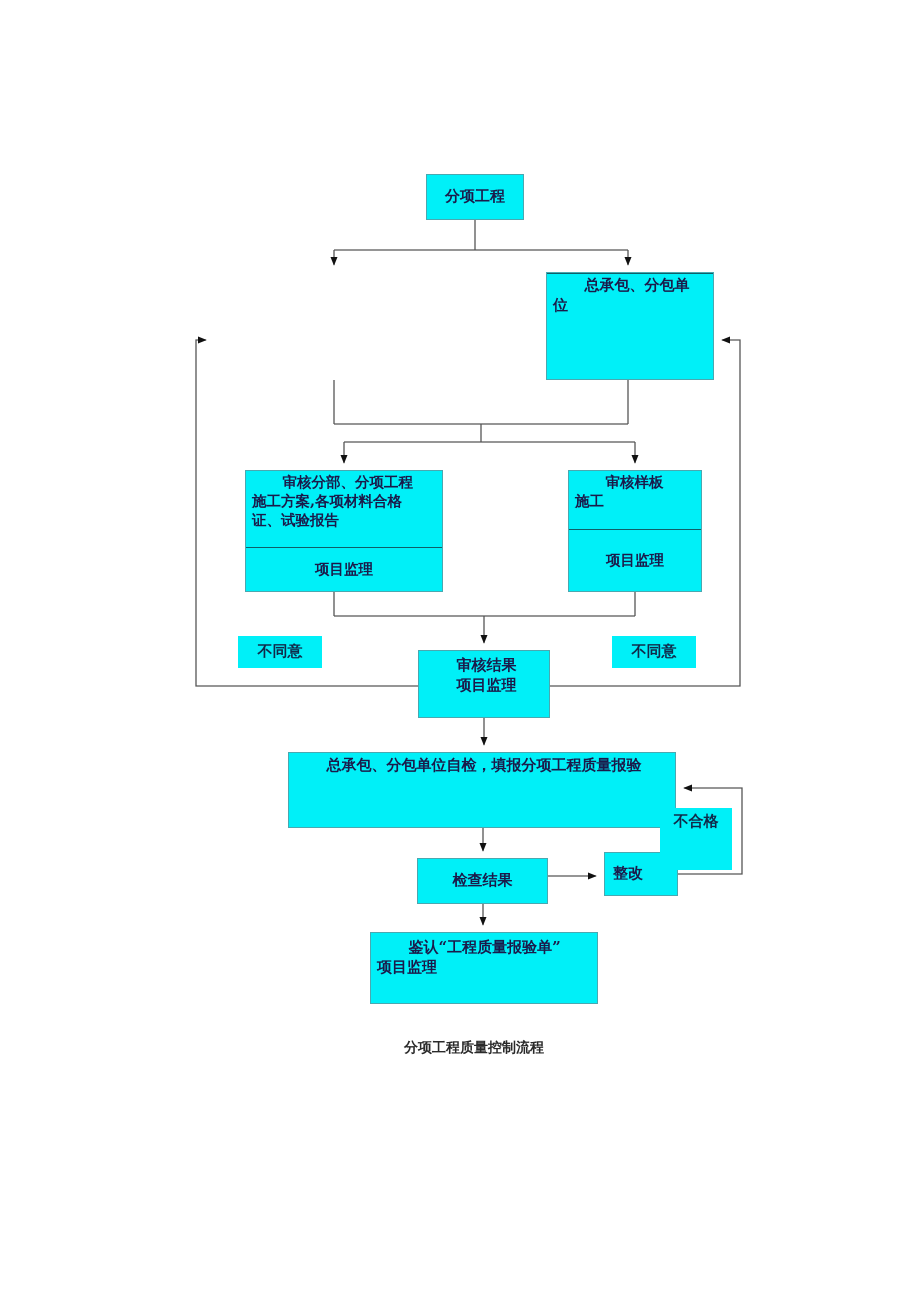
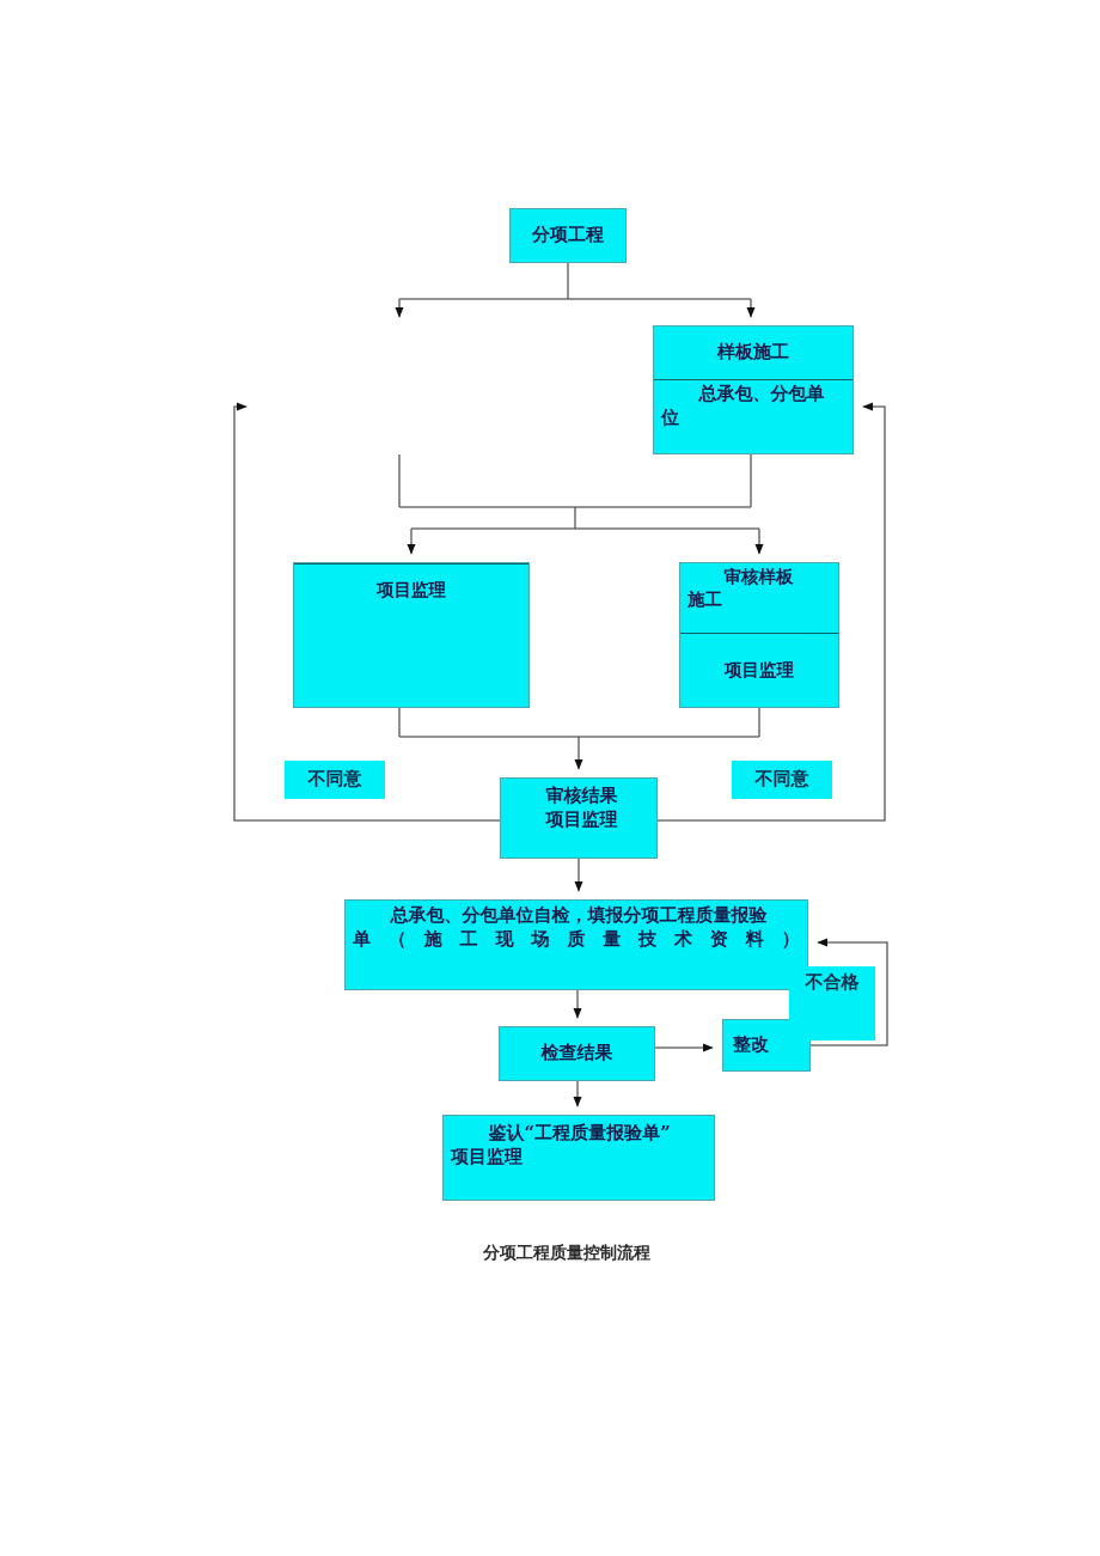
  分项工程
+ 样板施工
  总承包、分包单
  位
- 审核分部、分项工程
- 施工方案,各项材料合格
- 证、试验报告
  项目监理
  审核样板
  施工
  项目监理
  审核结果
  项目监理
  总承包、分包单位自检，填报分项工程质量报验
+ 单（施工现场质量技术资料）
  检查结果
  整改
  鉴认“工程质量报验单”
  项目监理
  不同意
  不同意
  不合格
  分项工程质量控制流程
